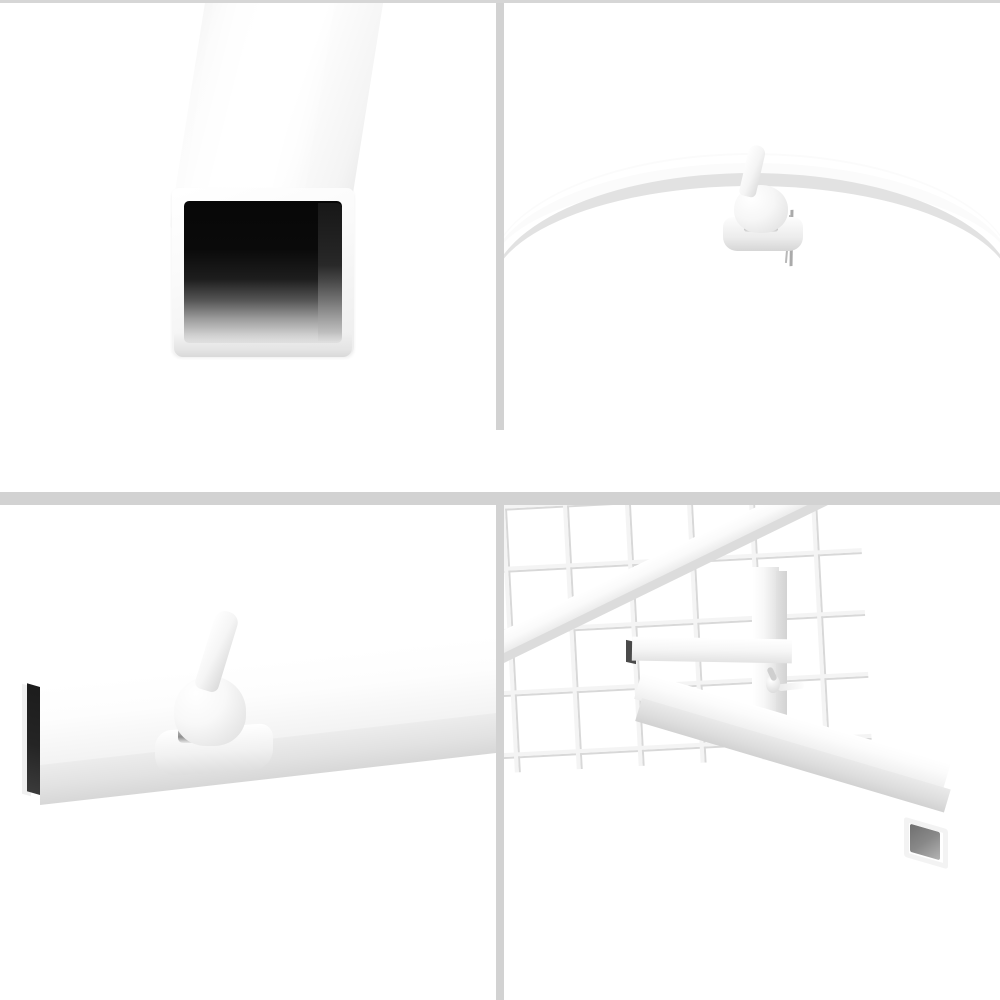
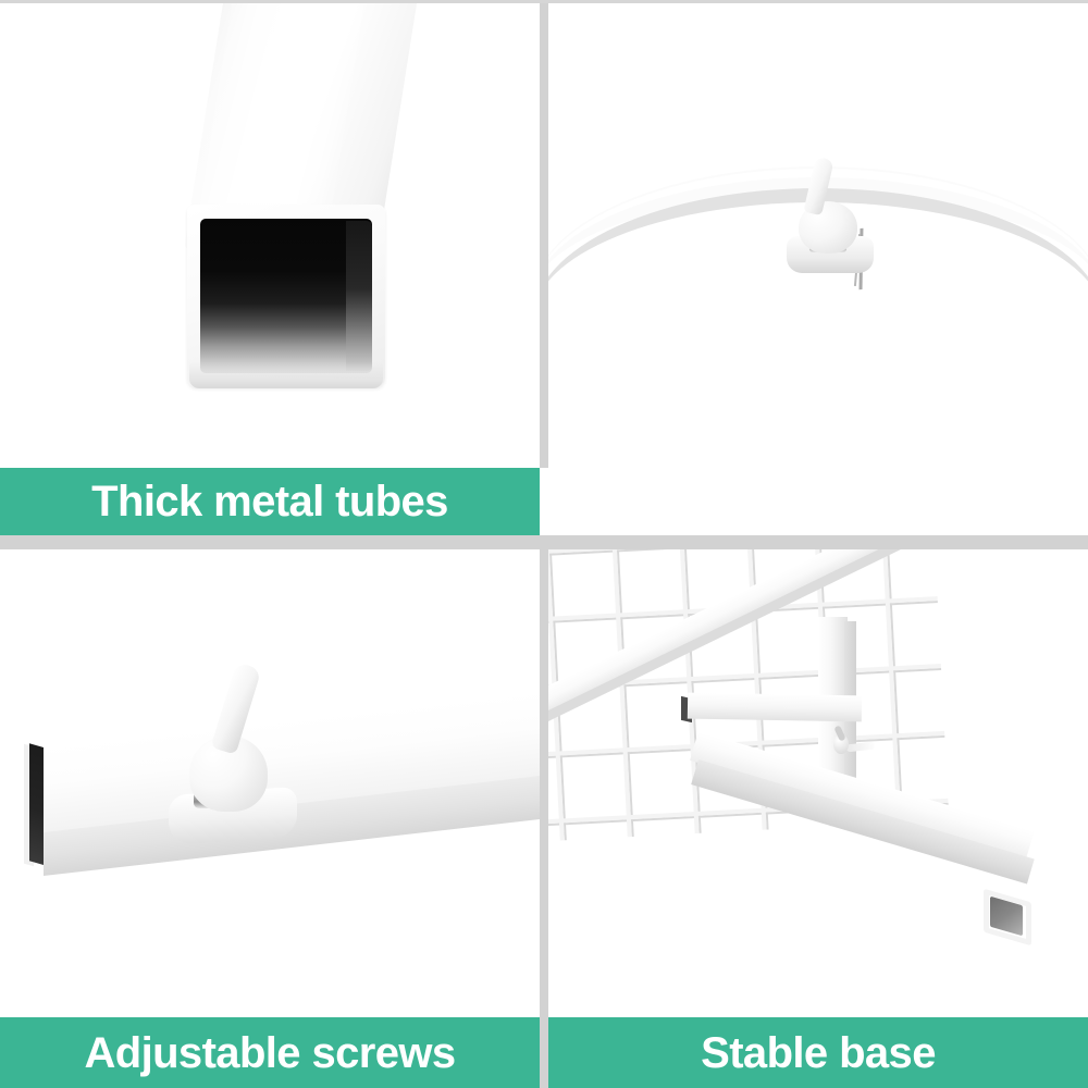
+ Thick metal tubes
+ Adjustable screws
+ Stable base
